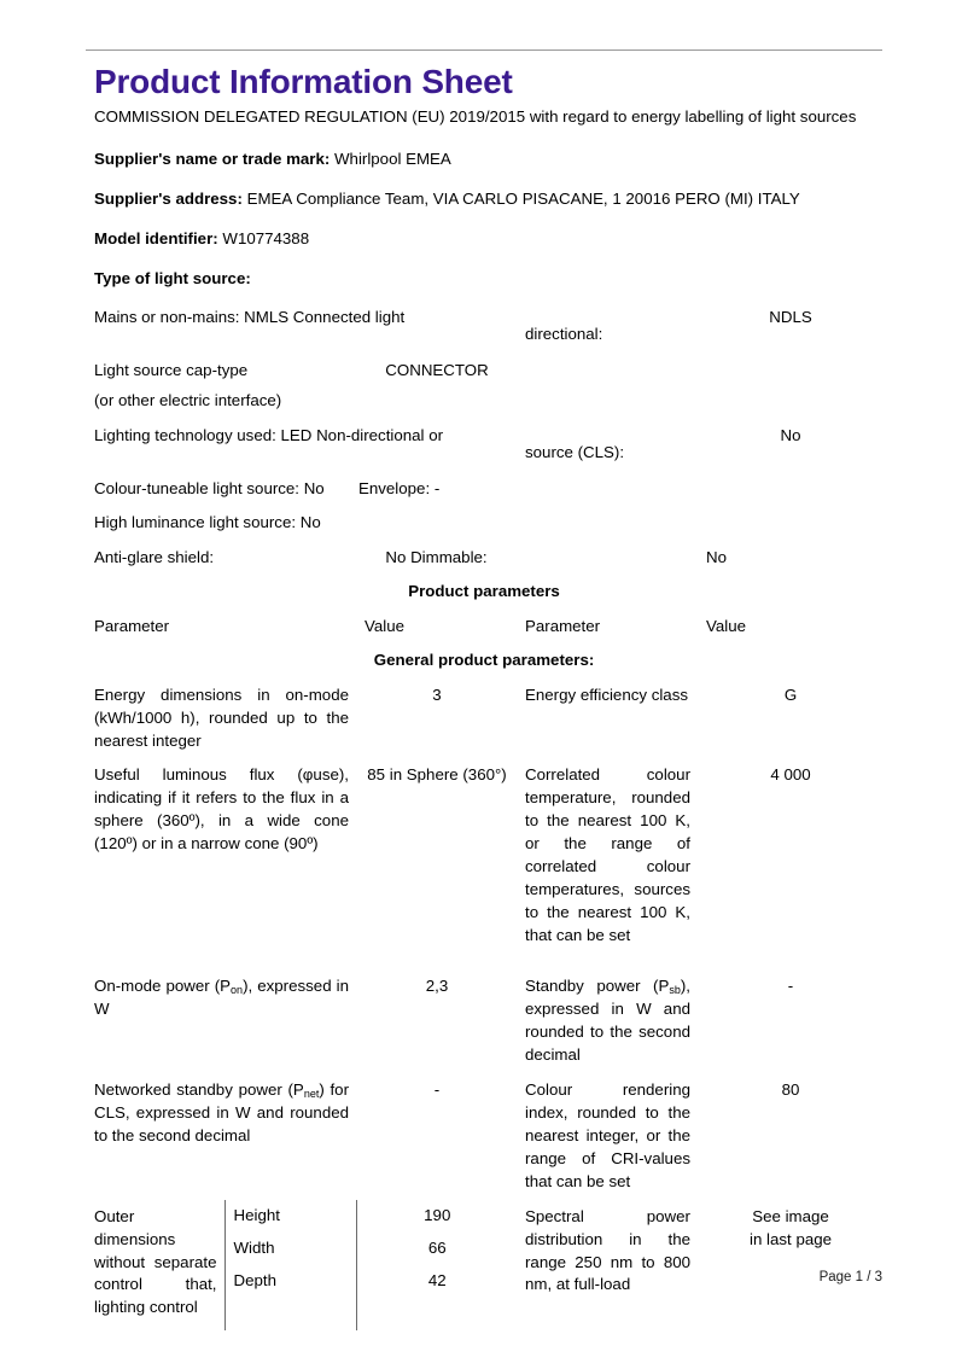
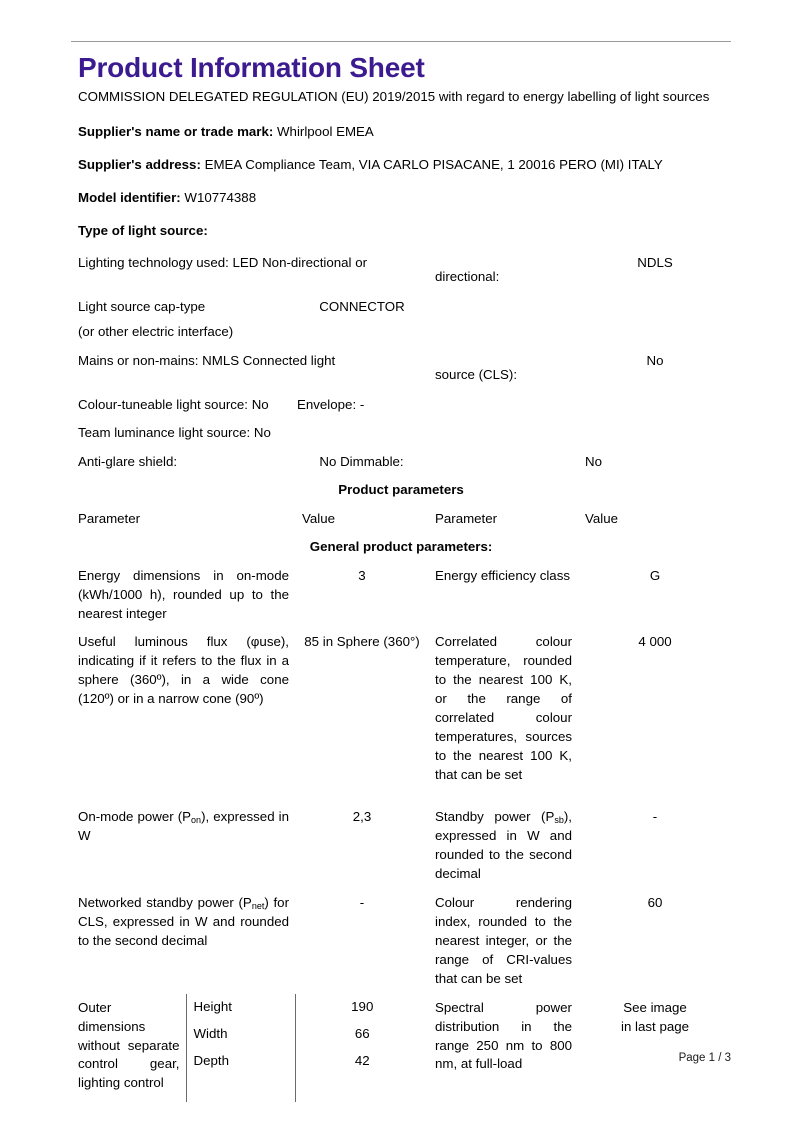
  Product Information Sheet
  COMMISSION DELEGATED REGULATION (EU) 2019/2015 with regard to energy labelling of light sources
  Supplier's name or trade mark: Whirlpool EMEA
  Supplier's address: EMEA Compliance Team, VIA CARLO PISACANE, 1 20016 PERO (MI) ITALY
  Model identifier: W10774388
  Type of light source:
- Mains or non-mains: NMLS Connected light		directional:	NDLS
+ Lighting technology used: LED Non-directional or		directional:	NDLS
  Light source cap-type (or other electric interface)	CONNECTOR
- Lighting technology used: LED Non-directional or		source (CLS):	No
+ Mains or non-mains: NMLS Connected light		source (CLS):	No
  Colour-tuneable light source: No	Envelope: -
- High luminance light source: No
+ Team luminance light source: No
  Anti-glare shield:	No Dimmable:		No
  Product parameters
  Parameter	Value	Parameter	Value
  General product parameters:
  Energy dimensions in on-mode (kWh/1000 h), rounded up to the nearest integer	3	Energy efficiency class	G
  Useful luminous flux (φuse), indicating if it refers to the flux in a sphere (360º), in a wide cone (120º) or in a narrow cone (90º)	85 in Sphere (360°)	Correlated colour temperature, rounded to the nearest 100 K, or the range of correlated colour temperatures, sources to the nearest 100 K, that can be set	4 000
  On-mode power (Pon), expressed in W	2,3	Standby power (Psb), expressed in W and rounded to the second decimal	-
- Networked standby power (Pnet) for CLS, expressed in W and rounded to the second decimal	-	Colour rendering index, rounded to the nearest integer, or the range of CRI-values that can be set	80
+ Networked standby power (Pnet) for CLS, expressed in W and rounded to the second decimal	-	Colour rendering index, rounded to the nearest integer, or the range of CRI-values that can be set	60
- Outer dimensions without separate control that, lighting control	Height	190
+ Outer dimensions without separate control gear, lighting control	Height	190
  Width	66
  Depth	42
  	Spectral power distribution in the range 250 nm to 800 nm, at full-load	See image in last page
  Page 1 / 3
